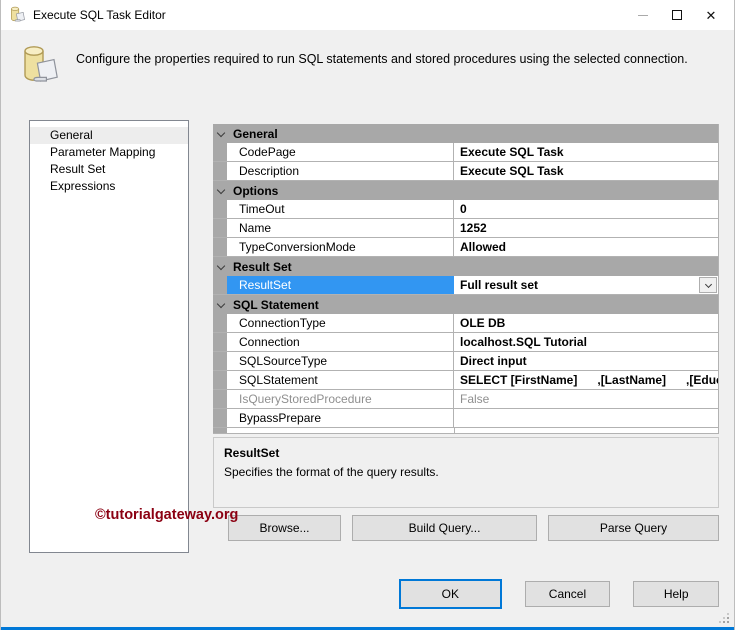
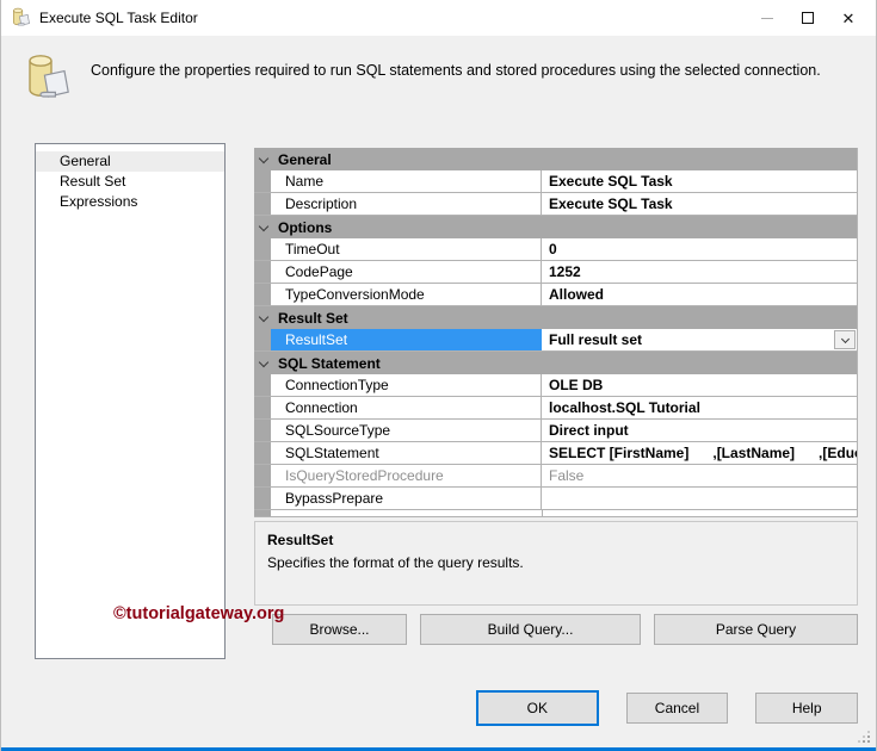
  Execute SQL Task Editor
  ✕
  Configure the properties required to run SQL statements and stored procedures using the selected connection.
  General
- Parameter Mapping
  Result Set
  Expressions
  General
- CodePage
+ Name
  Execute SQL Task
  Description
  Execute SQL Task
  Options
  TimeOut
  0
- Name
+ CodePage
  1252
  TypeConversionMode
  Allowed
  Result Set
  ResultSet
  Full result set
  SQL Statement
  ConnectionType
  OLE DB
  Connection
  localhost.SQL Tutorial
  SQLSourceType
  Direct input
  SQLStatement
  SELECT [FirstName] ,[LastName] ,[Edu
  IsQueryStoredProcedure
  False
  BypassPrepare
  ResultSet
  Specifies the format of the query results.
  ©tutorialgateway.org
  Browse...
  Build Query...
  Parse Query
  OK
  Cancel
  Help
